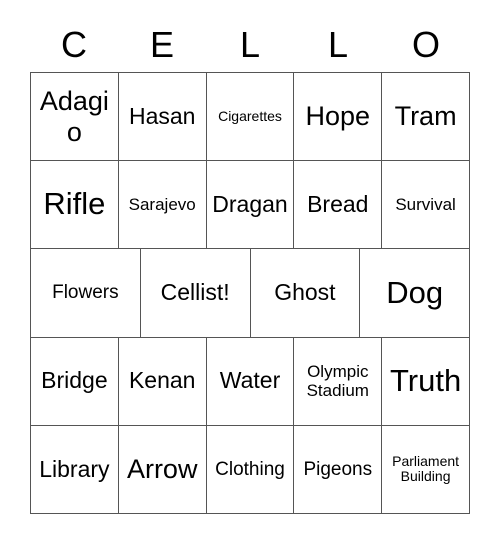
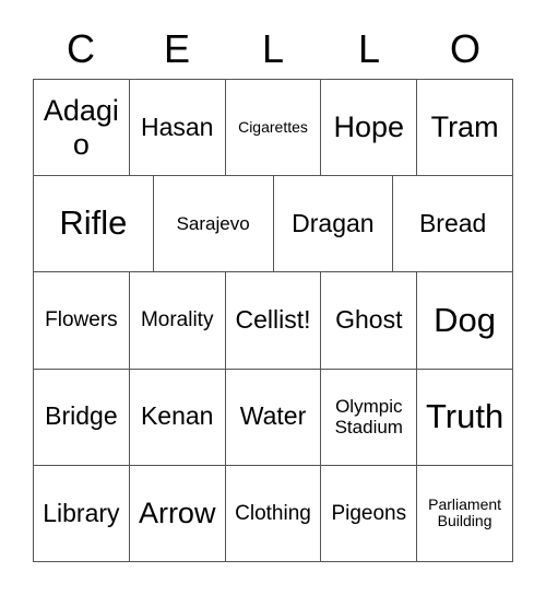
  C
  E
  L
  L
  O
  Adagio
  Hasan
  Cigarettes
  Hope
  Tram
  Rifle
  Sarajevo
  Dragan
  Bread
- Survival
  Flowers
+ Morality
  Cellist!
  Ghost
  Dog
  Bridge
  Kenan
  Water
  Olympic Stadium
  Truth
  Library
  Arrow
  Clothing
  Pigeons
  Parliament Building
